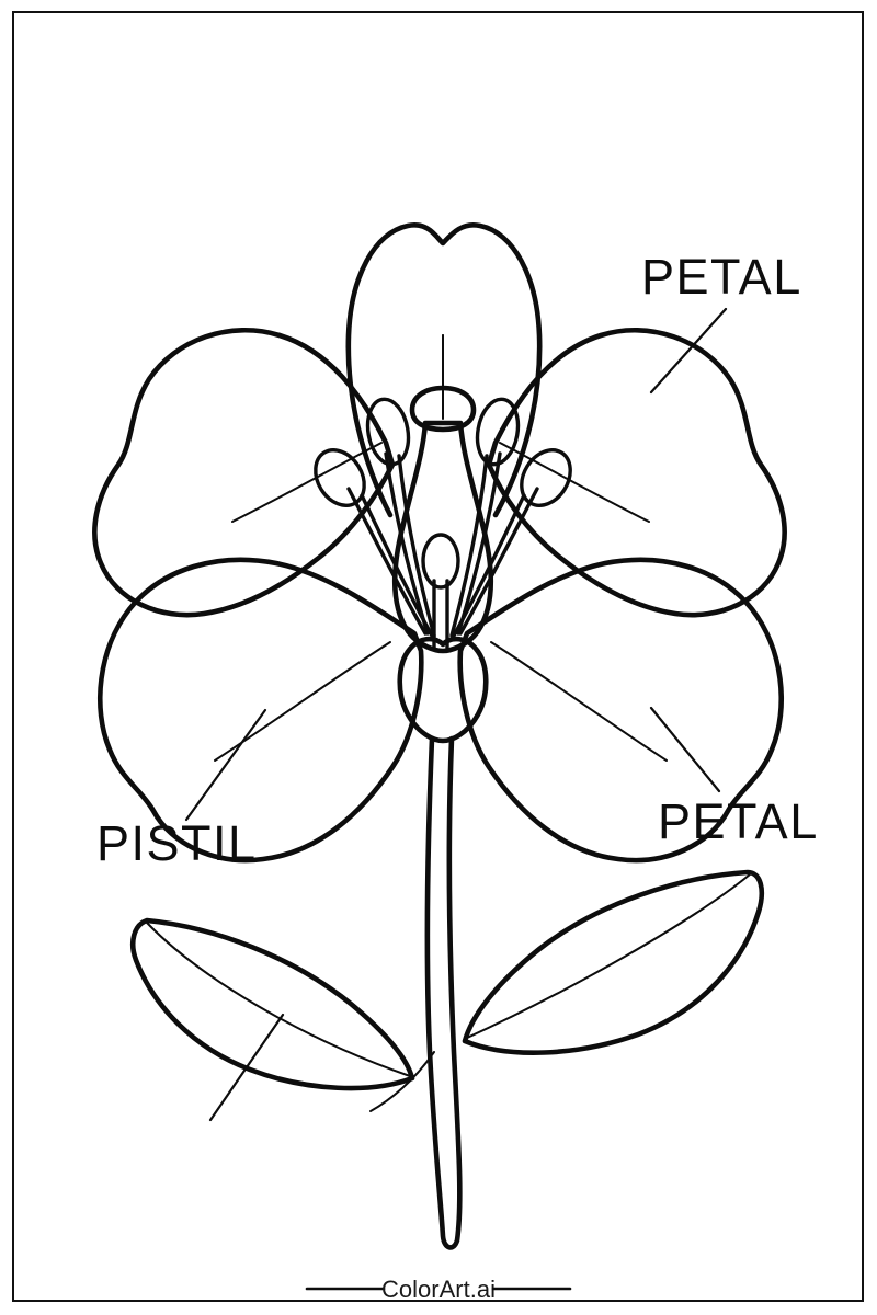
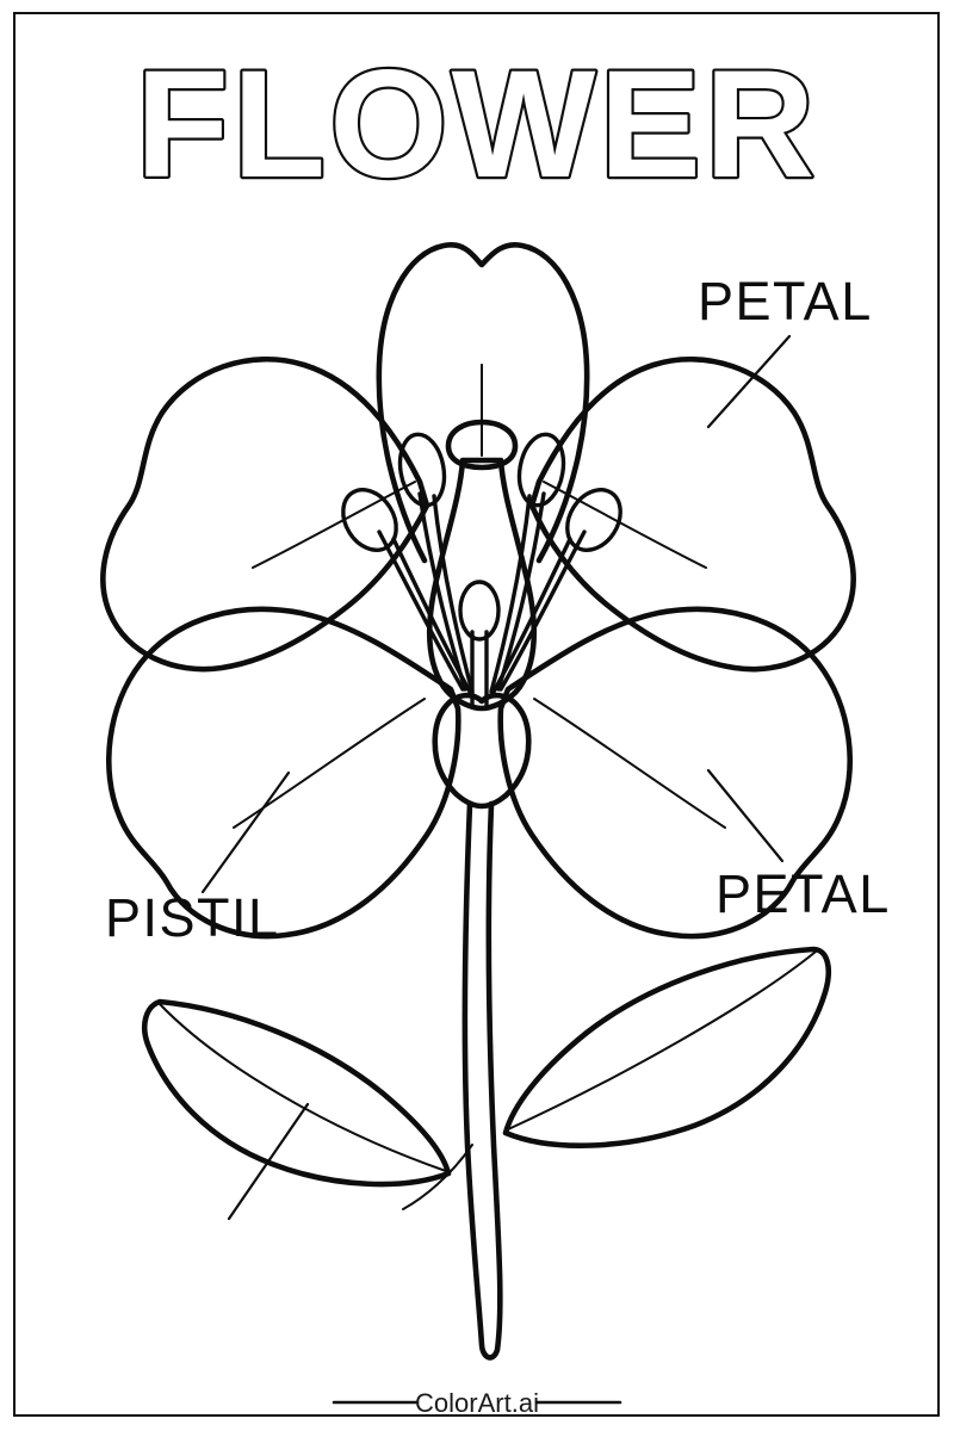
+ FLOWER
  PETAL
  PETAL
  PISTIL
  ColorArt.a
